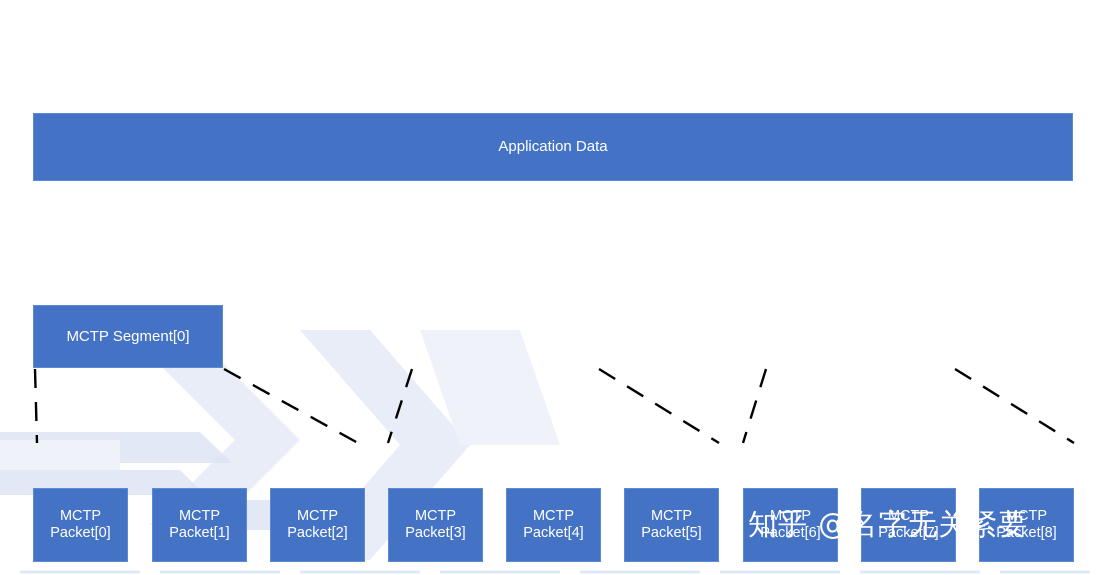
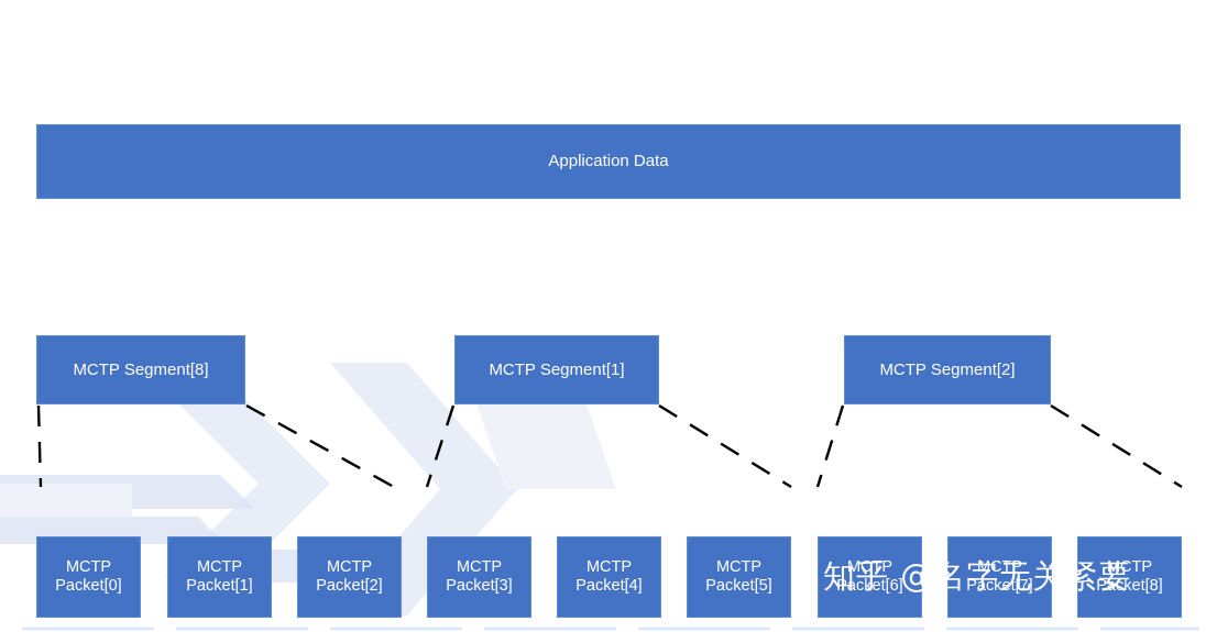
  Application Data
- MCTP Segment[0]
+ MCTP Segment[8]
+ MCTP Segment[1]
+ MCTP Segment[2]
  MCTP
  Packet[0]
  MCTP
  Packet[1]
  MCTP
  Packet[2]
  MCTP
  Packet[3]
  MCTP
  Packet[4]
  MCTP
  Packet[5]
  MCTP
  Packet[6]
  MCTP
  Packet[7]
  MCTP
  Packet[8]
  知乎 @名字无关紧要
